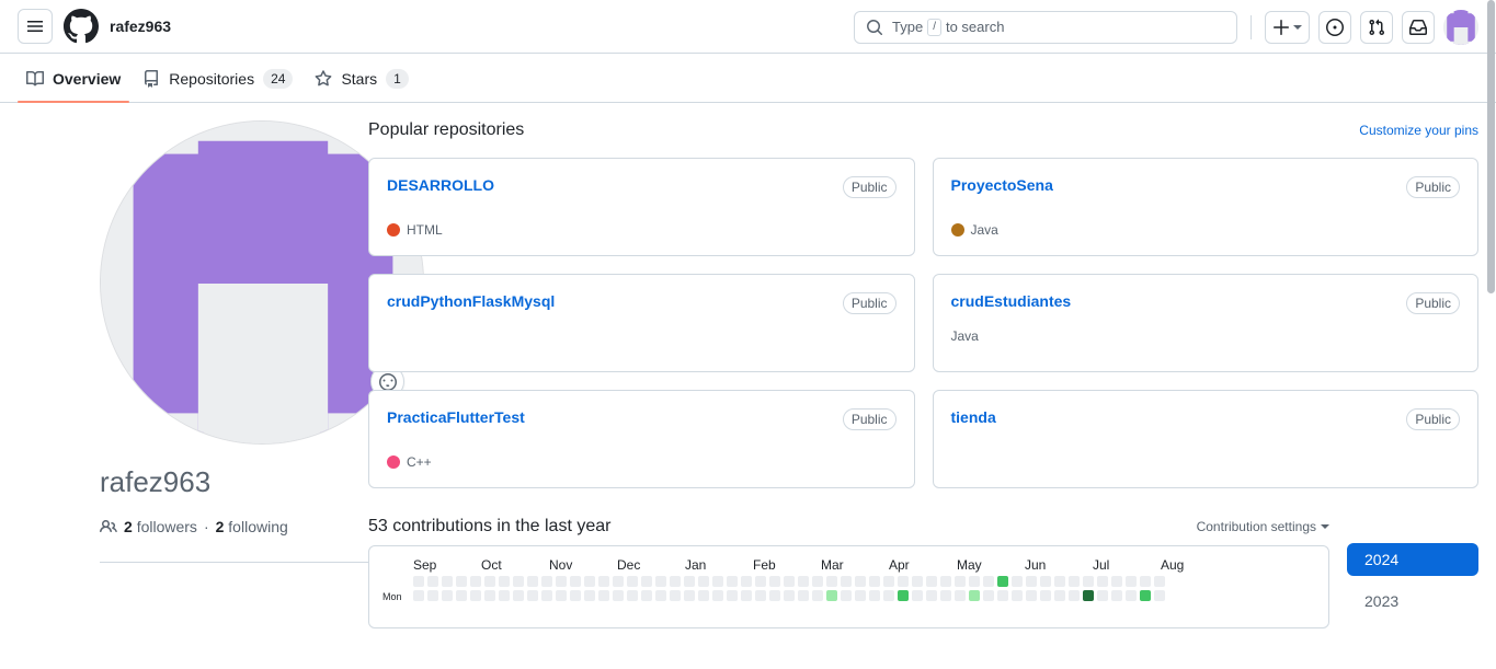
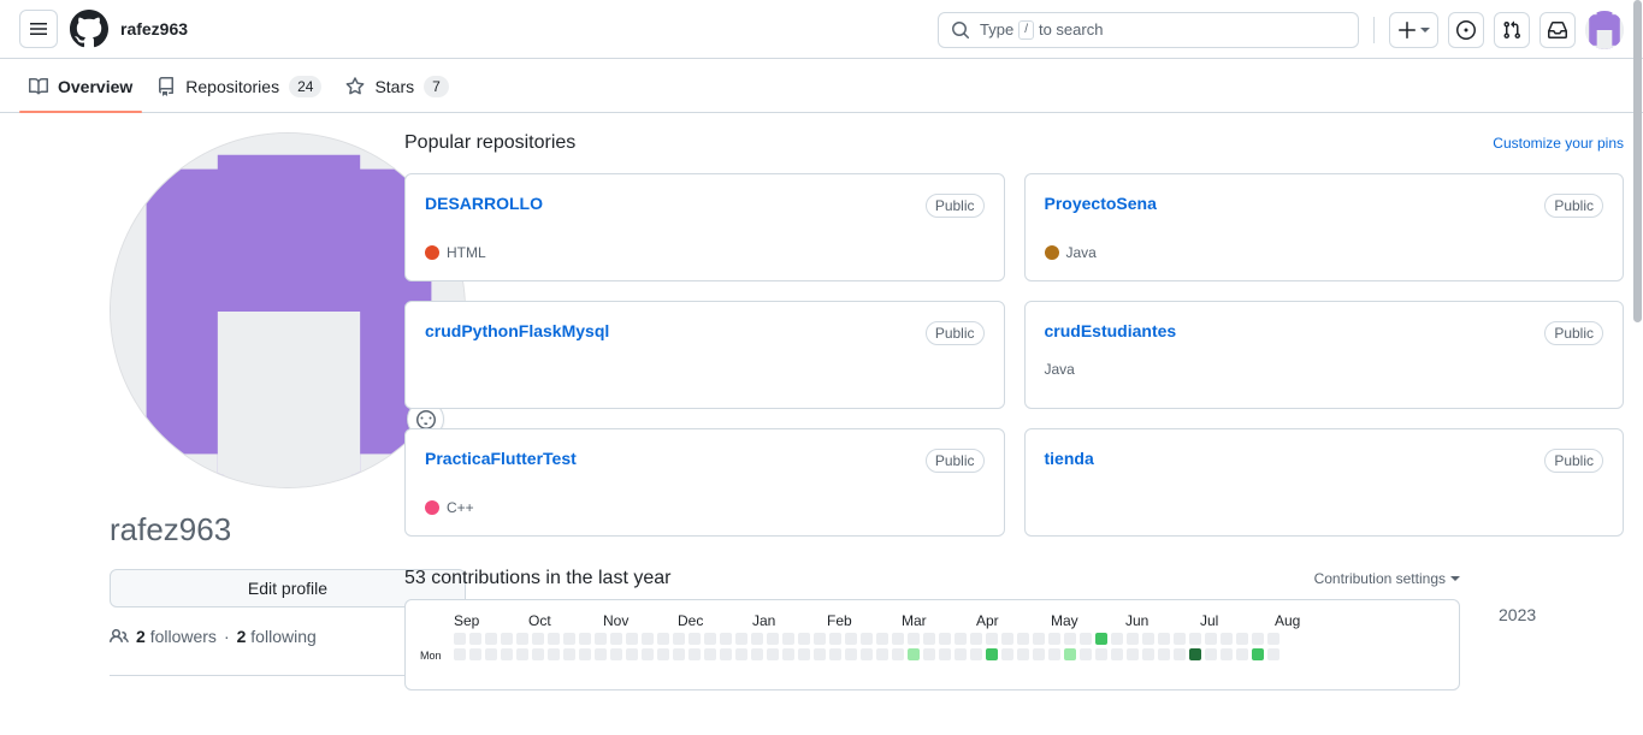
  rafez963
  Type
  /
  to search
  Overview
  Repositories
  24
  Stars
- 1
+ 7
  rafez963
+ Edit profile
  2 followers
  ·
  2 following
  Popular repositories
  Customize your pins
  DESARROLLO
  Public
  HTML
  ProyectoSena
  Public
  Java
  crudPythonFlaskMysql
  Public
  crudEstudiantes
  Public
  Java
  PracticaFlutterTest
  Public
  C++
  tienda
  Public
  53 contributions in the last year
  Contribution settings
  Sep
  Oct
  Nov
  Dec
  Jan
  Feb
  Mar
  Apr
  May
  Jun
  Jul
  Aug
  Mon
- 2024
  2023
